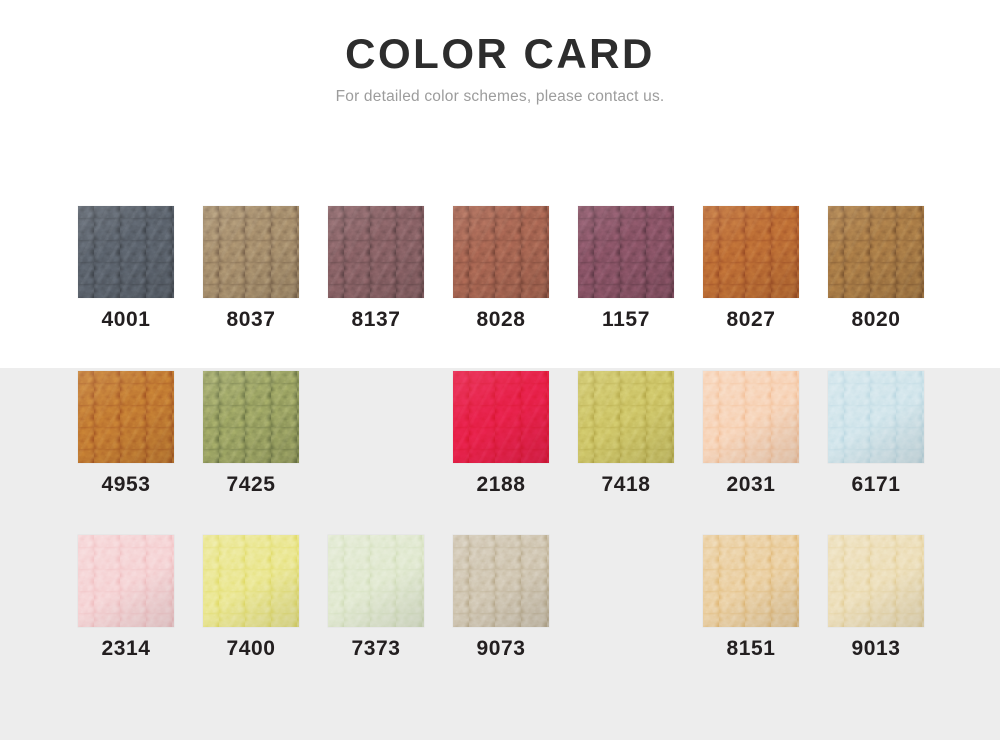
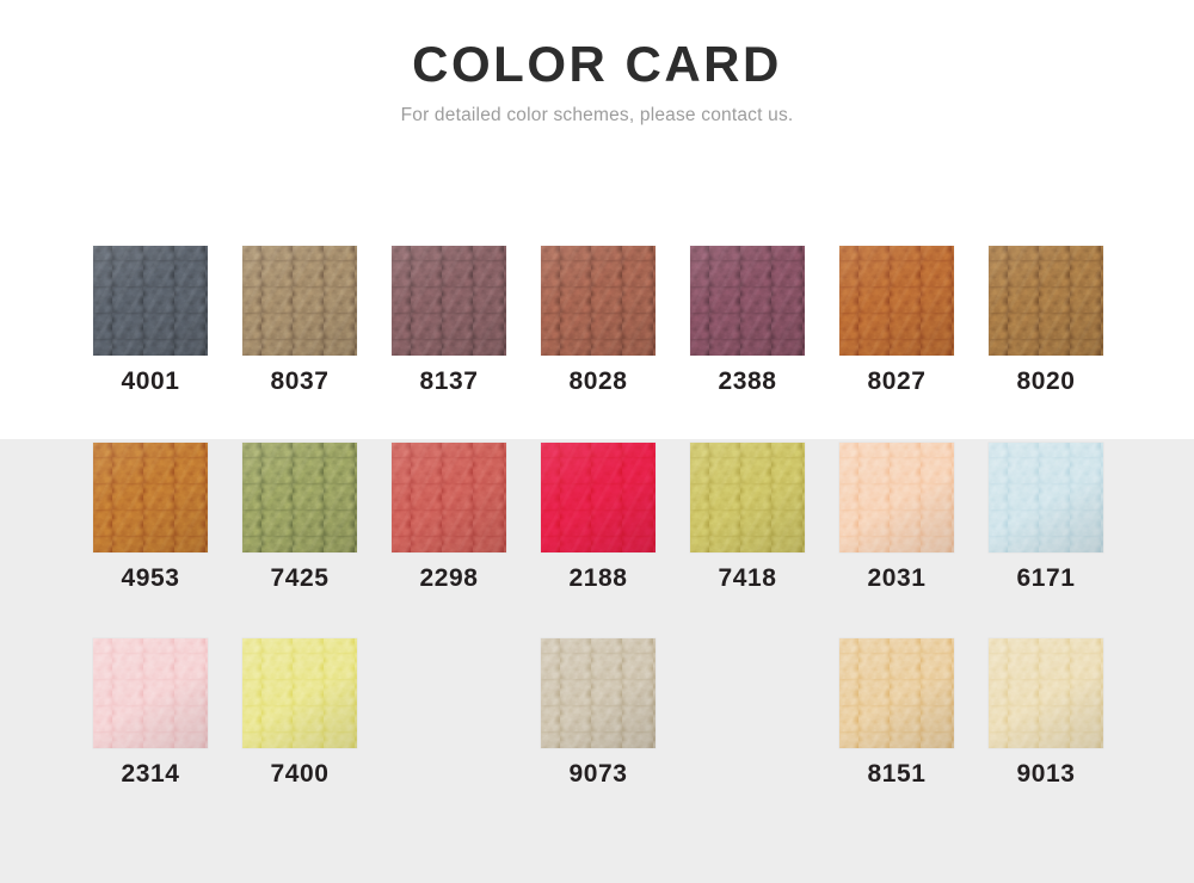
  COLOR CARD
  For detailed color schemes, please contact us.
  4001
  8037
  8137
  8028
- 1157
+ 2388
  8027
  8020
  4953
  7425
+ 2298
  2188
  7418
  2031
  6171
  2314
  7400
- 7373
  9073
  8151
  9013
